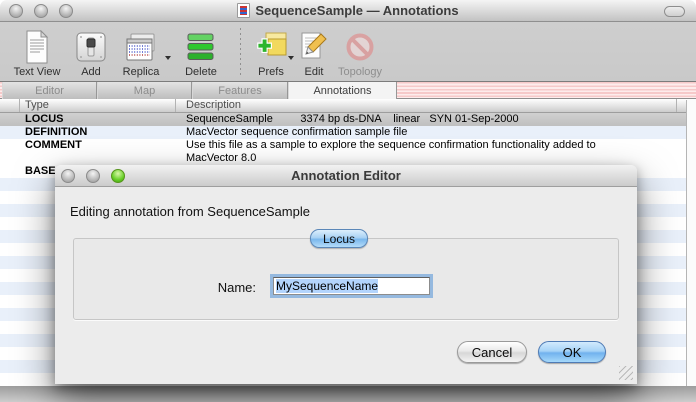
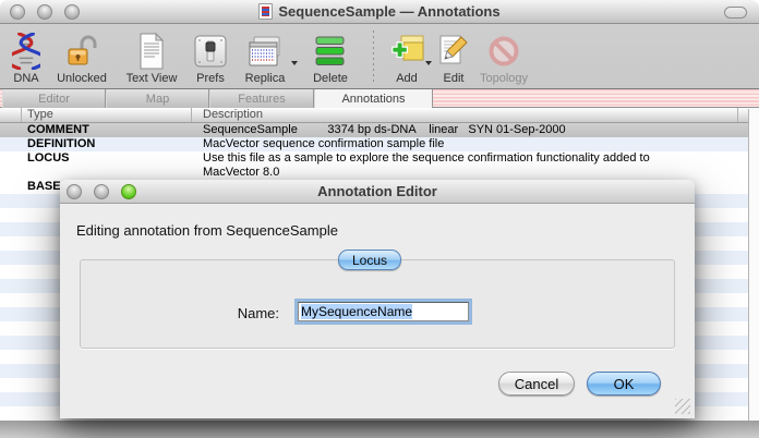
  SequenceSample — Annotations
+ DNA
+ Unlocked
  Text View
- Add
+ Prefs
  Replica
  Delete
- Prefs
+ Add
  Edit
  Topology
  Editor
  Map
  Features
  Annotations
  Type
  Description
- LOCUS
+ COMMENT
  SequenceSample 3374 bp ds-DNA linear SYN 01-Sep-2000
  DEFINITION
  MacVector sequence confirmation sample file
- COMMENT
+ LOCUS
  Use this file as a sample to explore the sequence confirmation functionality added to
  MacVector 8.0
  BASE
  Annotation Editor
  Editing annotation from SequenceSample
  Locus
  Name:
  MySequenceName
  Cancel
  OK
